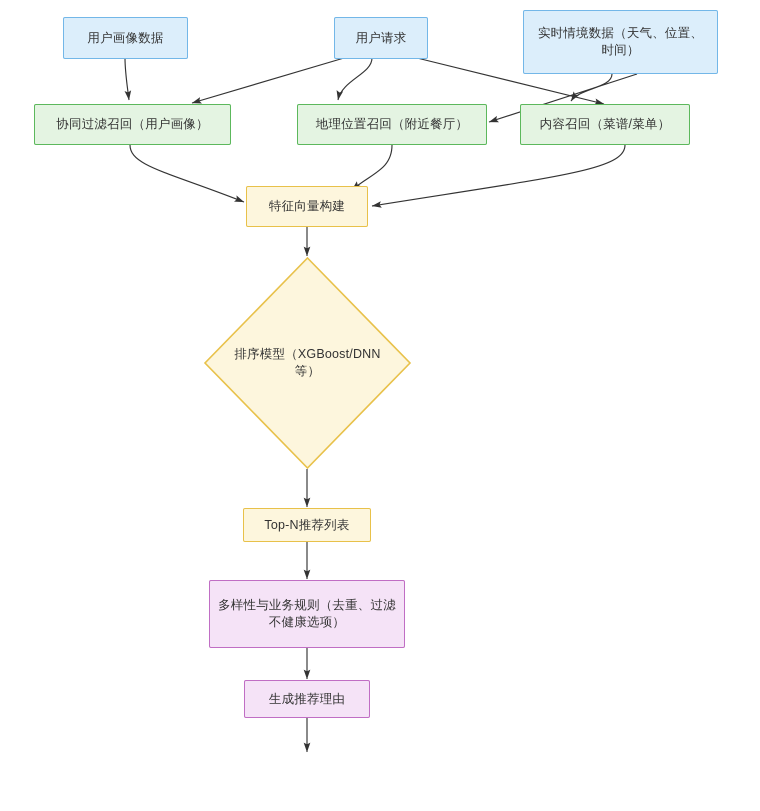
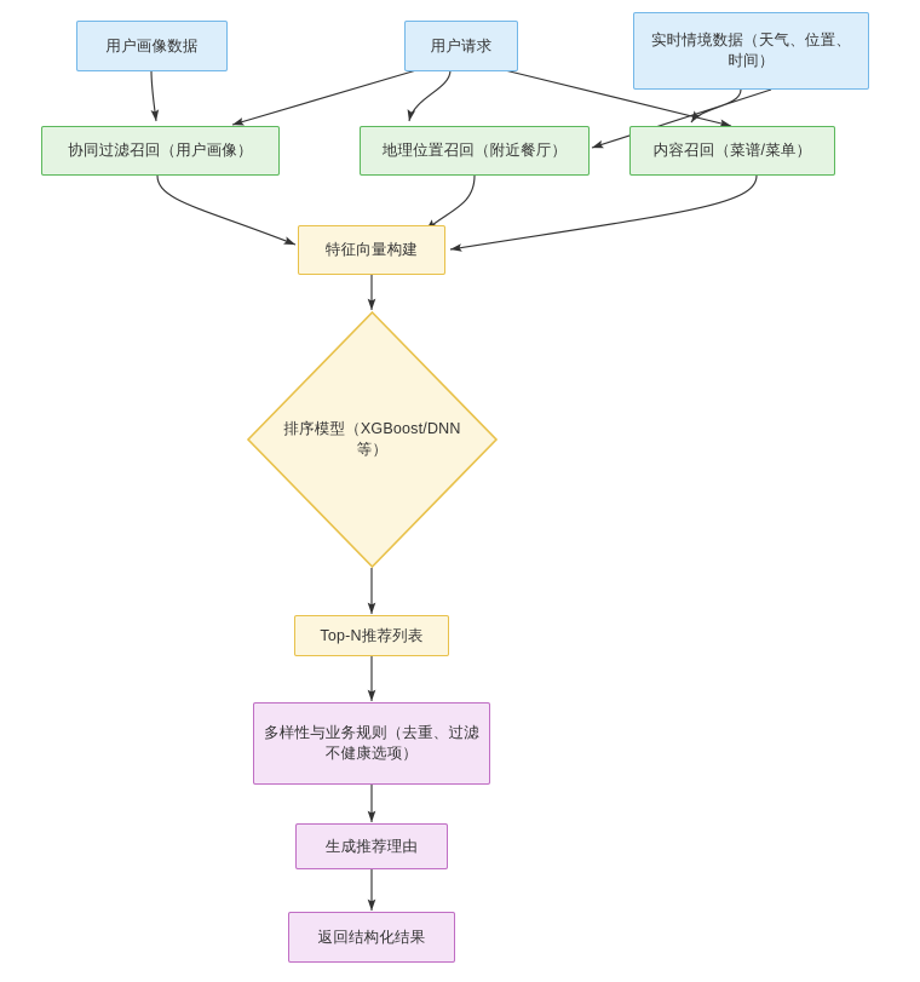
  用户画像数据
  用户请求
  实时情境数据（天气、位置、时间）
  协同过滤召回（用户画像）
  地理位置召回（附近餐厅）
  内容召回（菜谱/菜单）
  特征向量构建
  排序模型（XGBoost/DNN等）
  Top-N推荐列表
  多样性与业务规则（去重、过滤不健康选项）
  生成推荐理由
+ 返回结构化结果
